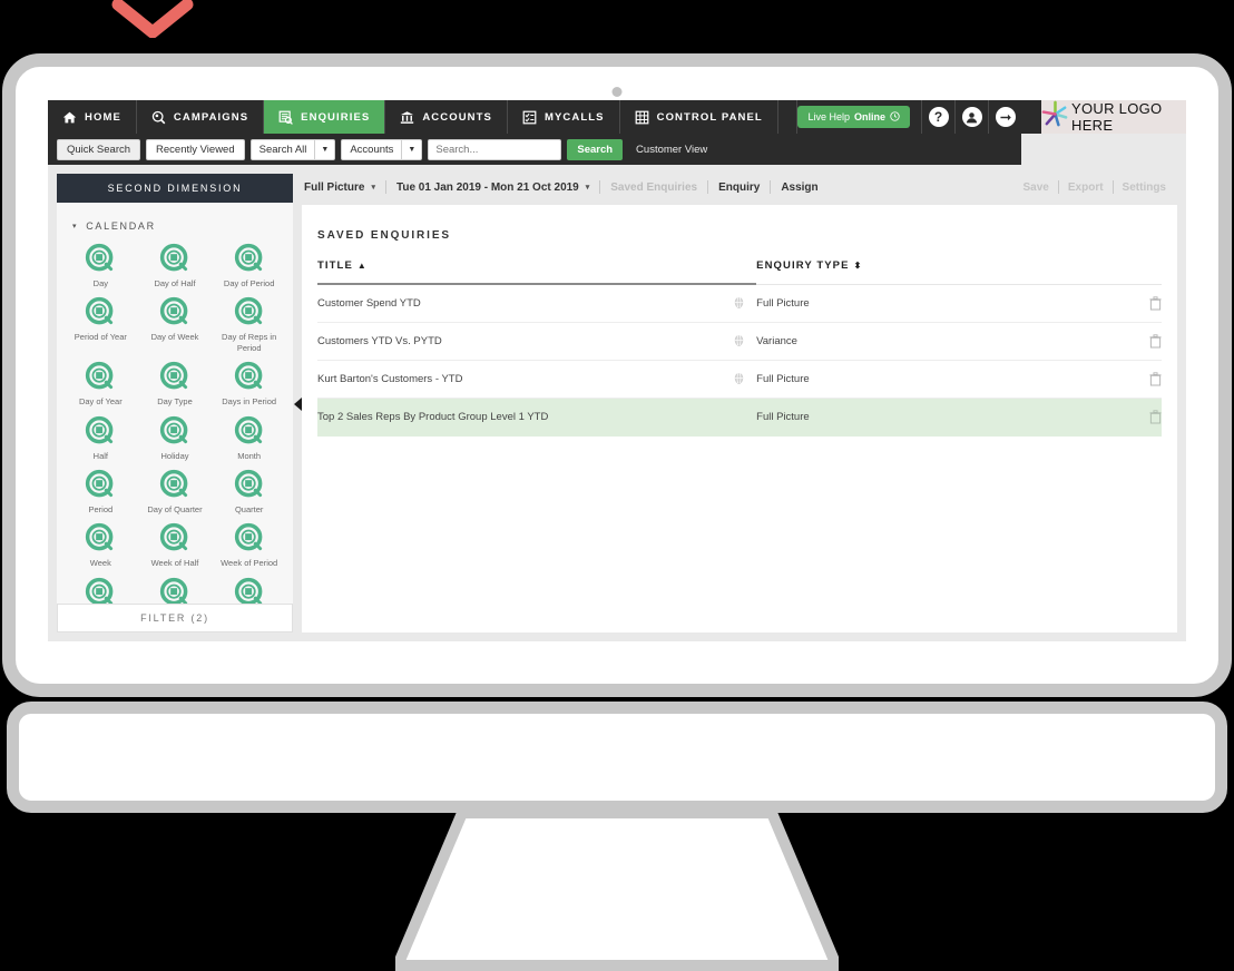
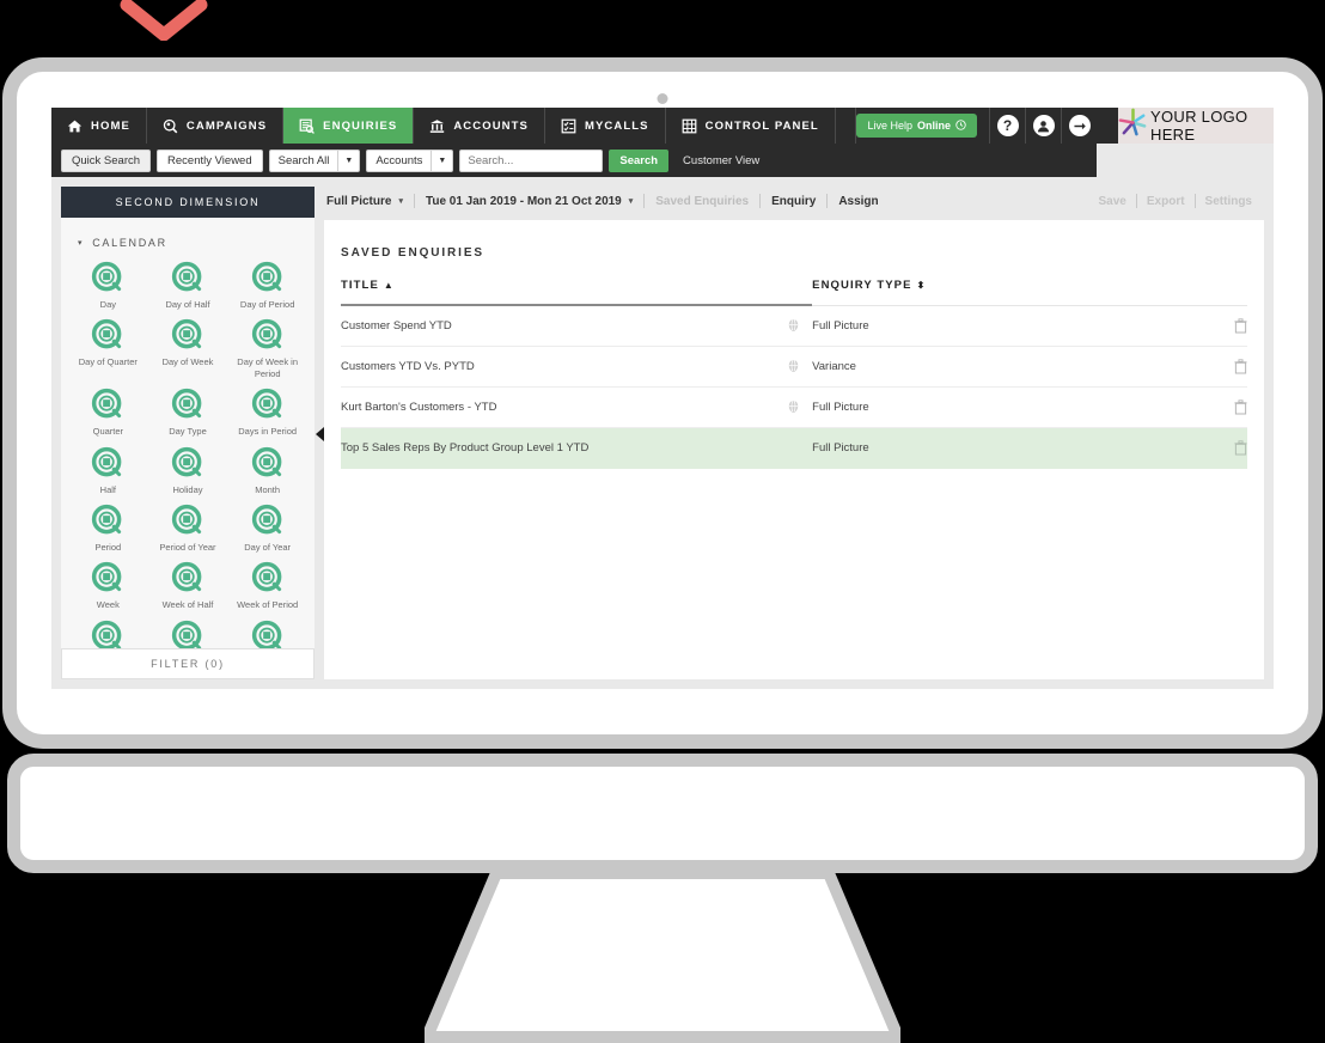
  HOME
  CAMPAIGNS
  ENQUIRIES
  ACCOUNTS
  MYCALLS
  CONTROL PANEL
  Live Help
  Online
  ?
  YOUR LOGO HERE
  Quick Search
  Recently Viewed
  Search All
  Accounts
  Search...
  Search
  Customer View
  SECOND DIMENSION
  CALENDAR
  Day
  Day of Half
  Day of Period
- Period of Year
+ Day of Quarter
  Day of Week
- Day of Reps in Period
+ Day of Week in Period
- Day of Year
+ Quarter
  Day Type
  Days in Period
  Half
  Holiday
  Month
  Period
- Day of Quarter
+ Period of Year
- Quarter
+ Day of Year
  Week
  Week of Half
  Week of Period
- FILTER (2)
+ FILTER (0)
  Full Picture
  Tue 01 Jan 2019 - Mon 21 Oct 2019
  Saved Enquiries
  Enquiry
  Assign
  Save
  Export
  Settings
  SAVED ENQUIRIES
  TITLE ▲		ENQUIRY TYPE ⬍
  Customer Spend YTD		Full Picture
  Customers YTD Vs. PYTD		Variance
  Kurt Barton's Customers - YTD		Full Picture
- Top 2 Sales Reps By Product Group Level 1 YTD		Full Picture
+ Top 5 Sales Reps By Product Group Level 1 YTD		Full Picture
